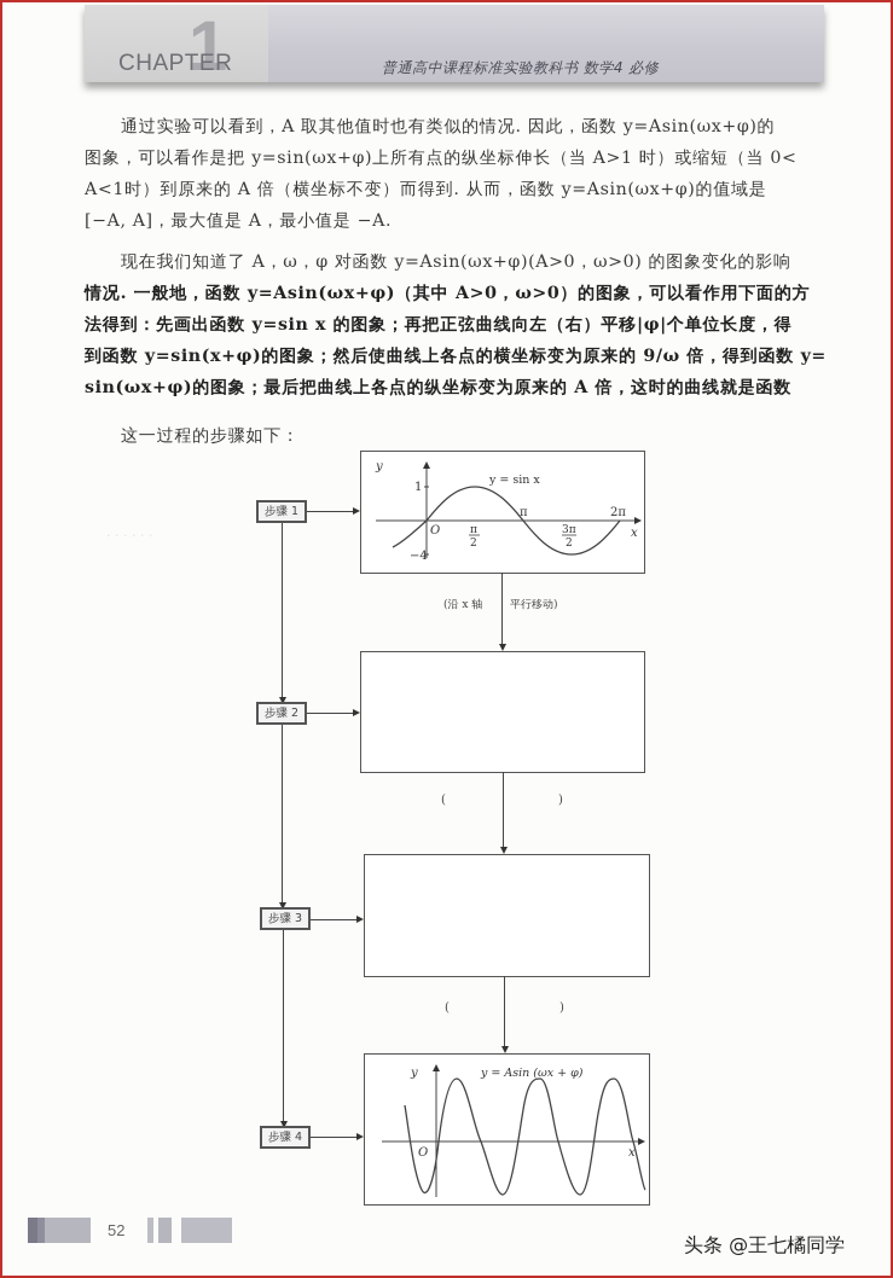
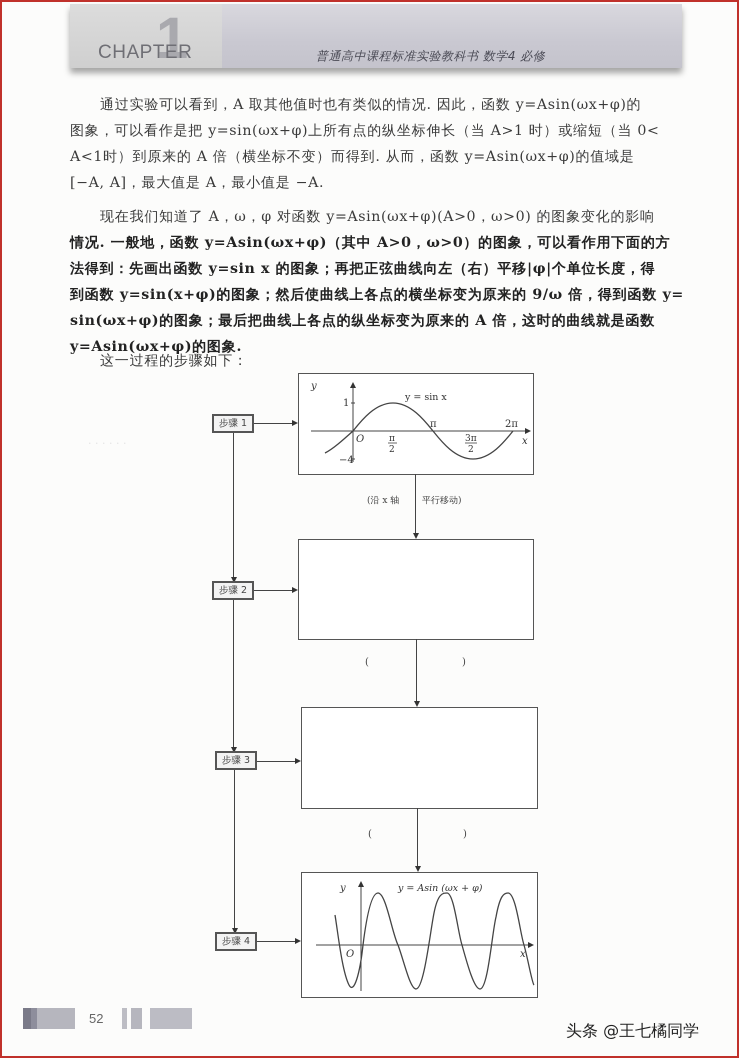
  1
  CHAPTER
  普通高中课程标准实验教科书 数学4 必修
  通过实验可以看到，A 取其他值时也有类似的情况. 因此，函数 y=Asin(ωx+φ)的
  图象，可以看作是把 y=sin(ωx+φ)上所有点的纵坐标伸长（当 A>1 时）或缩短（当 0<
  A<1时）到原来的 A 倍（横坐标不变）而得到. 从而，函数 y=Asin(ωx+φ)的值域是
  [−A, A]，最大值是 A，最小值是 −A.
  现在我们知道了 A，ω，φ 对函数 y=Asin(ωx+φ)(A>0，ω>0) 的图象变化的影响
  情况. 一般地，函数 y=Asin(ωx+φ)（其中 A>0，ω>0）的图象，可以看作用下面的方
  法得到：先画出函数 y=sin x 的图象；再把正弦曲线向左（右）平移|φ|个单位长度，得
  到函数 y=sin(x+φ)的图象；然后使曲线上各点的横坐标变为原来的 9/ω 倍，得到函数 y=
  sin(ωx+φ)的图象；最后把曲线上各点的纵坐标变为原来的 A 倍，这时的曲线就是函数
+ y=Asin(ωx+φ)的图象.
  这一过程的步骤如下：
  步骤 1
  步骤 2
  步骤 3
  步骤 4
  y
  1
  −4
  O
  y = sin x
  π
  2
  π
  3π
  2
  2π
  x
  (沿 x 轴
  平行移动)
  (
  )
  (
  )
  y
  O
  y = Asin (ωx + φ)
  x
  52
  头条 @王七橘同学
